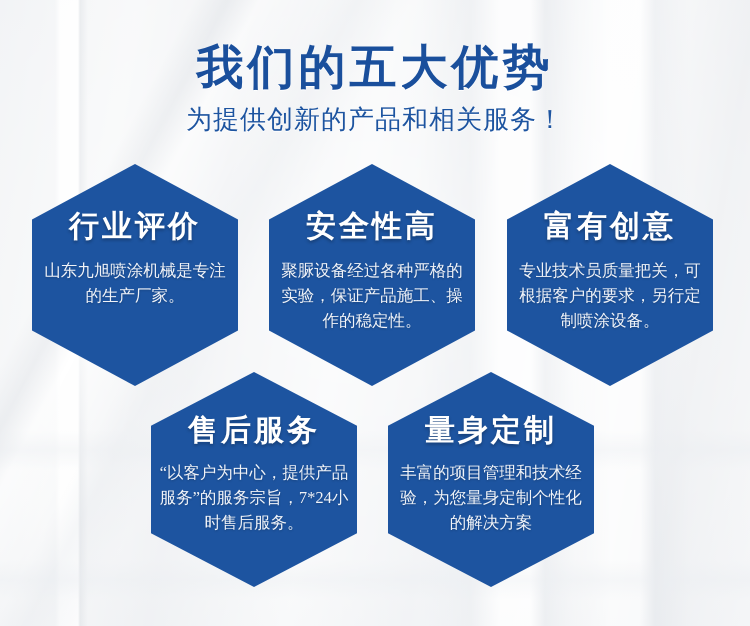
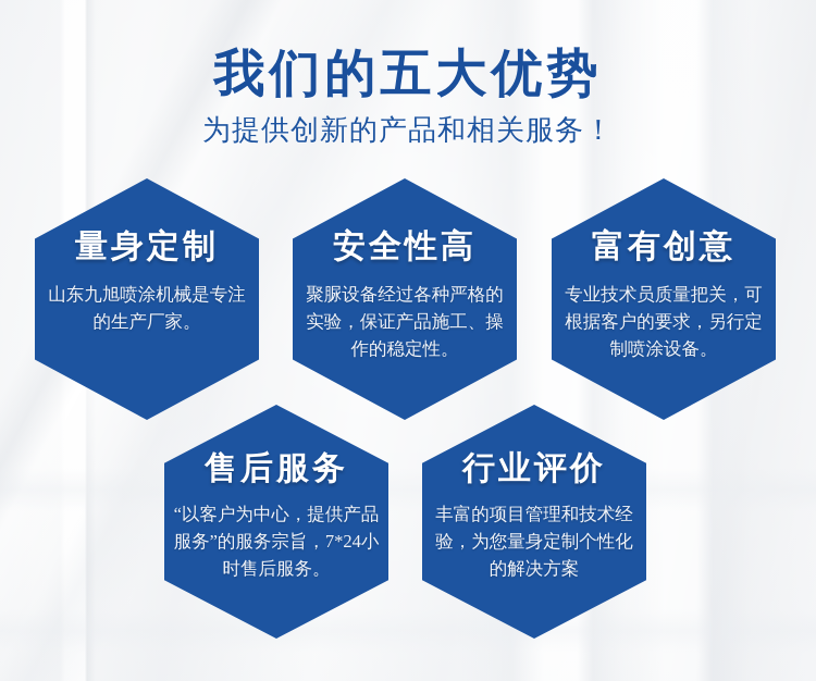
  我们的五大优势
  为提供创新的产品和相关服务！
- 行业评价
+ 量身定制
  山东九旭喷涂机械是专注的生产厂家。
  安全性高
  聚脲设备经过各种严格的实验，保证产品施工、操作的稳定性。
  富有创意
  专业技术员质量把关，可根据客户的要求，另行定制喷涂设备。
  售后服务
  “以客户为中心，提供产品服务”的服务宗旨，7*24小时售后服务。
- 量身定制
+ 行业评价
  丰富的项目管理和技术经验，为您量身定制个性化的解决方案
